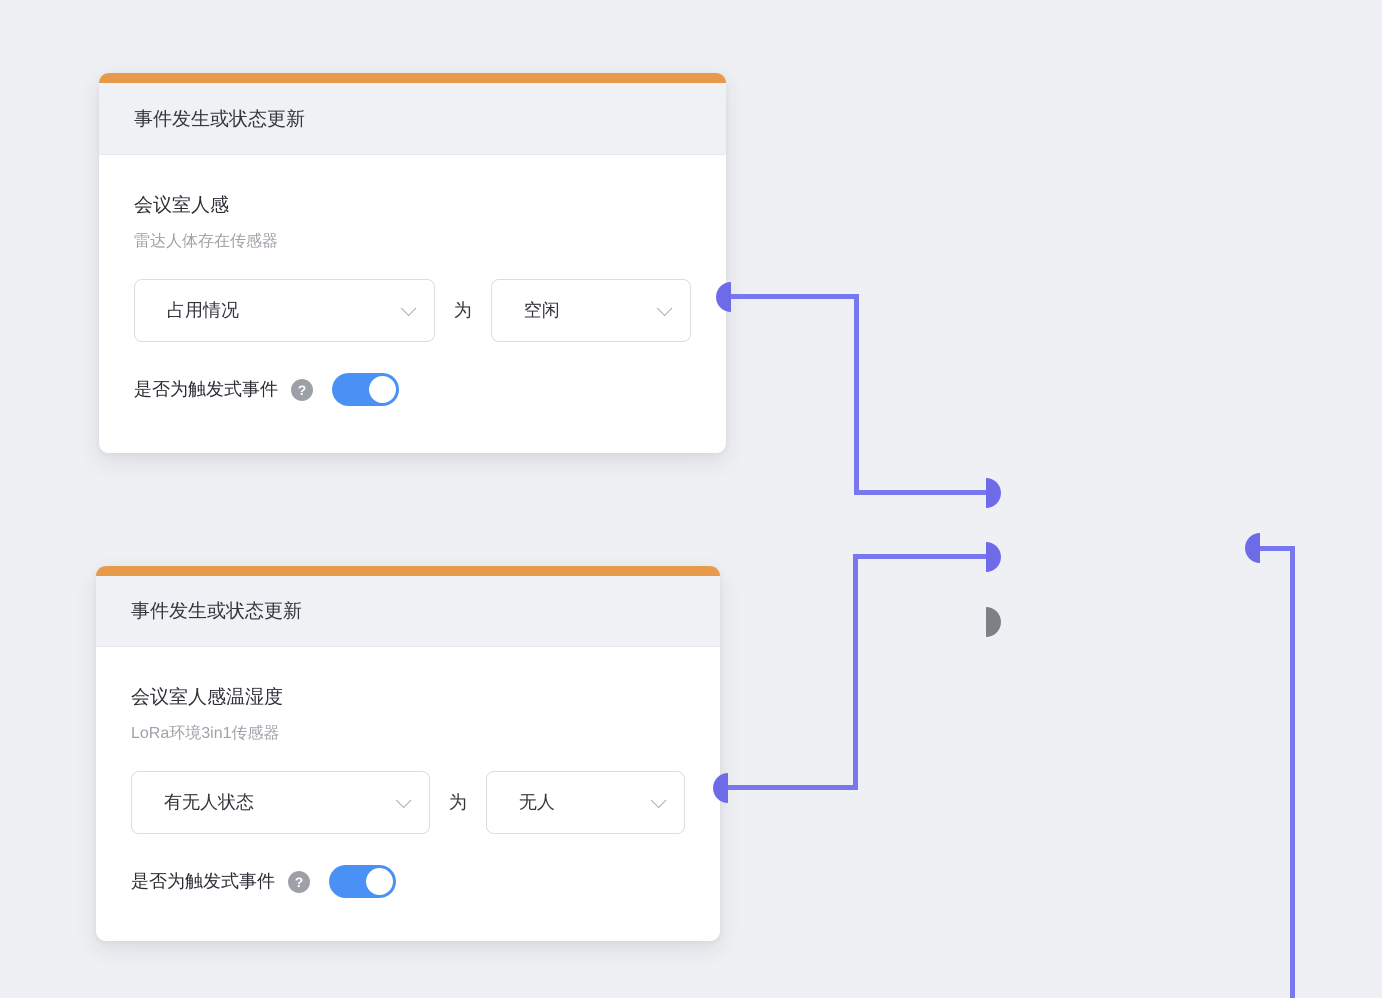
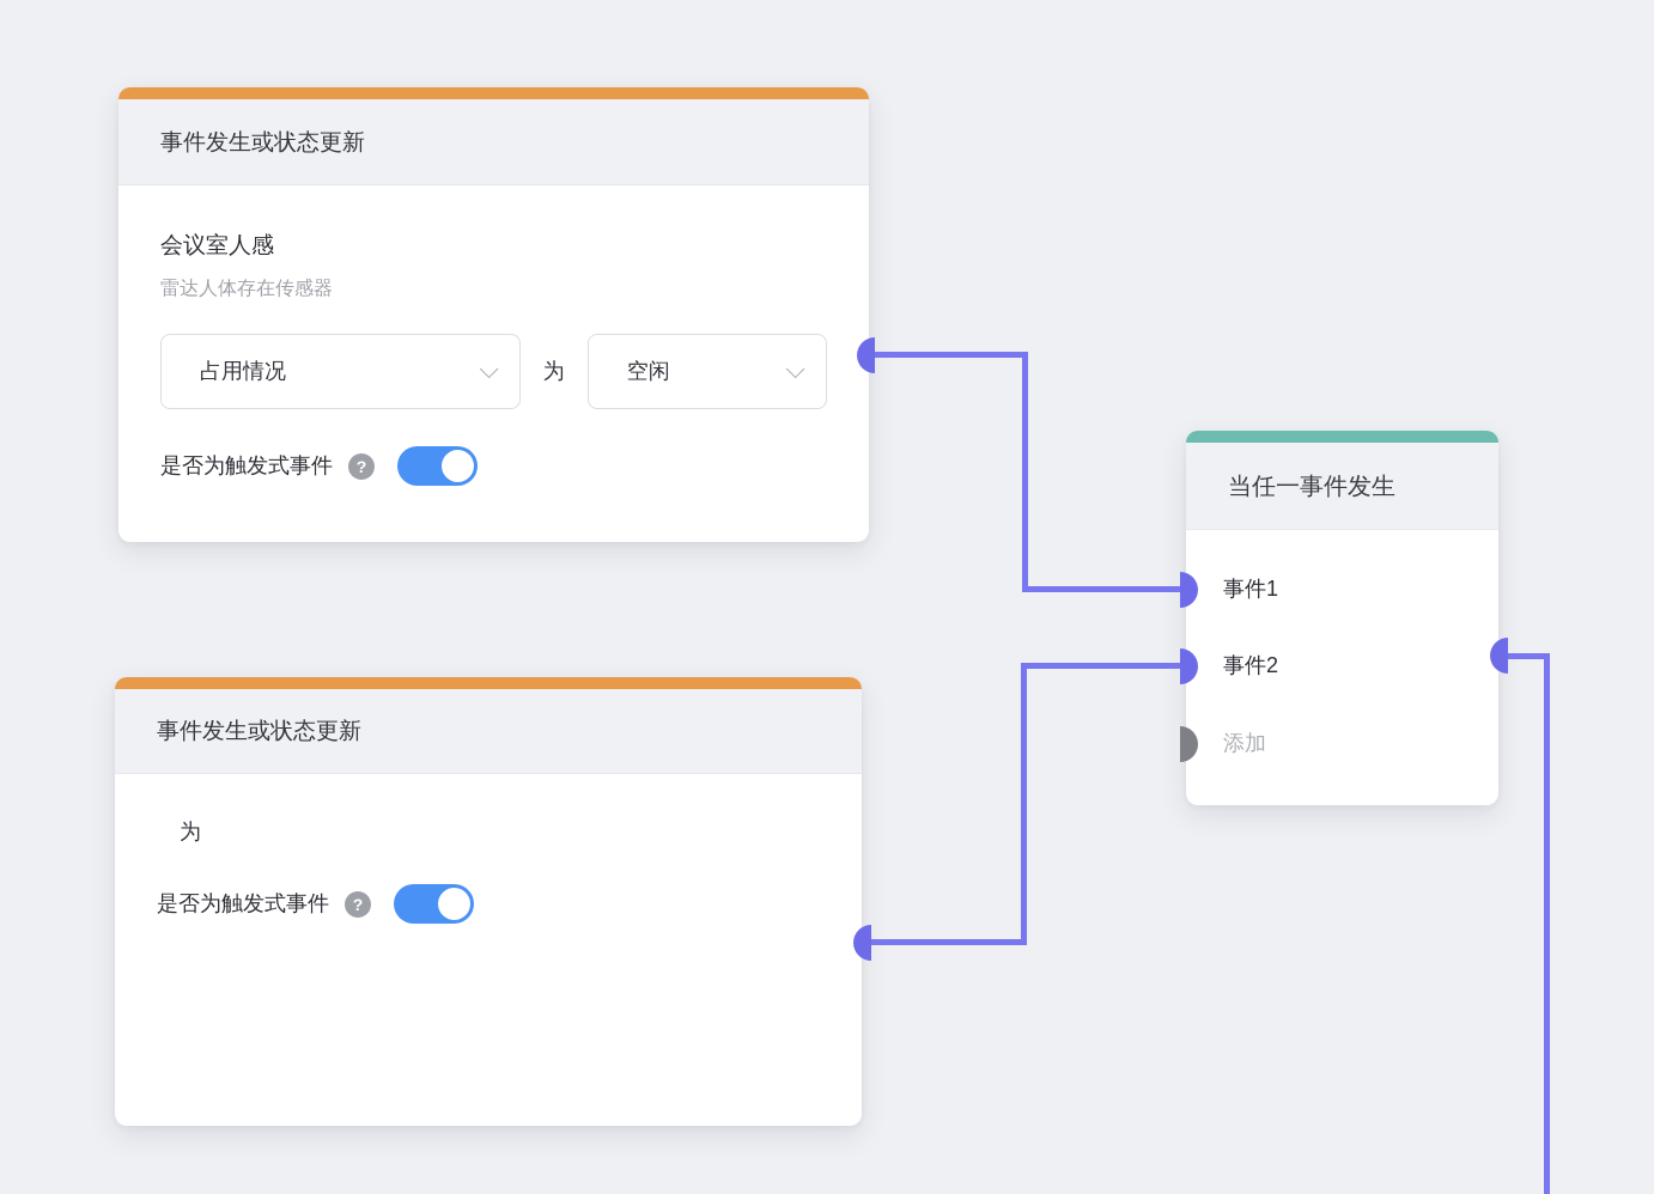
  事件发生或状态更新
  会议室人感
  雷达人体存在传感器
  占用情况
  为
  空闲
  是否为触发式事件
  ?
  事件发生或状态更新
- 会议室人感温湿度
- LoRa环境3in1传感器
- 有无人状态
  为
- 无人
  是否为触发式事件
  ?
+ 当任一事件发生
+ 事件1
+ 事件2
+ 添加
